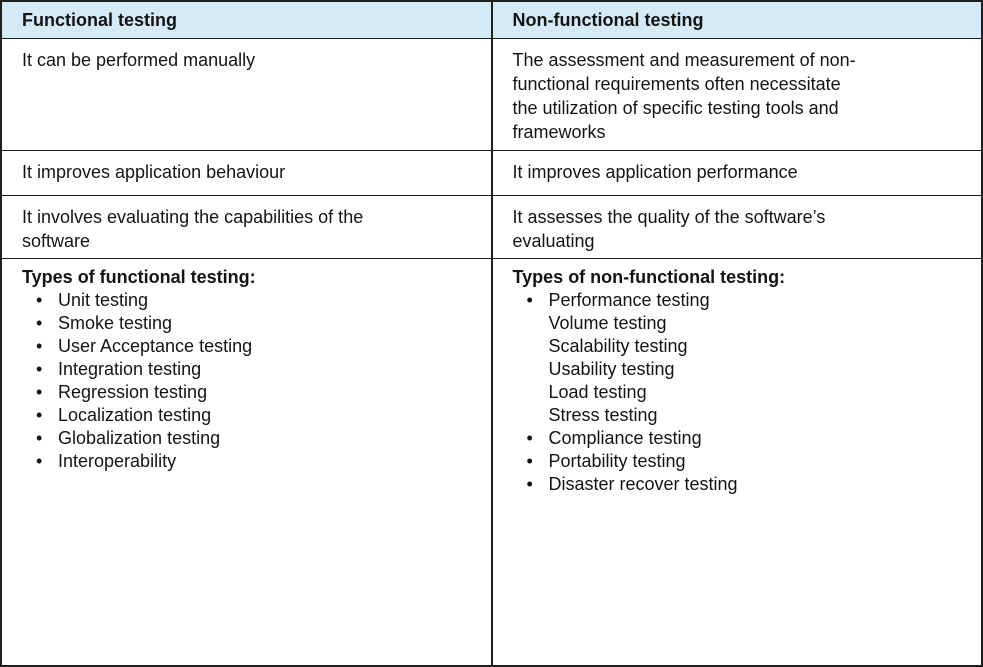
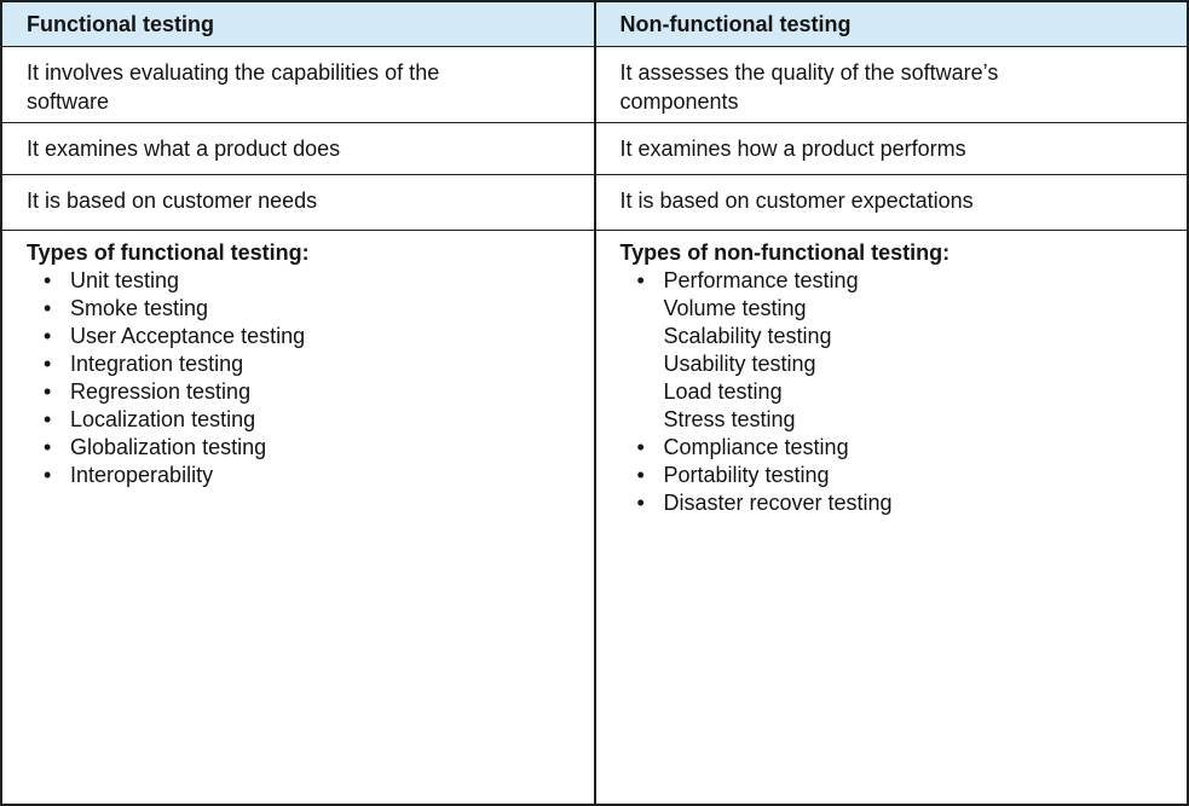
  Functional testing	Non-functional testing
- It can be performed manually	The assessment and measurement of non- functional requirements often necessitate the utilization of specific testing tools and frameworks
- It improves application behaviour	It improves application performance
- It involves evaluating the capabilities of the software	It assesses the quality of the software’s evaluating
+ It involves evaluating the capabilities of the software	It assesses the quality of the software’s components
+ It examines what a product does	It examines how a product performs
+ It is based on customer needs	It is based on customer expectations
  Types of functional testing: • Unit testing• Smoke testing• User Acceptance testing• Integration testing• Regression testing• Localization testing• Globalization testing• Interoperability	Types of non-functional testing: • Performance testingVolume testingScalability testingUsability testingLoad testingStress testing• Compliance testing• Portability testing• Disaster recover testing
